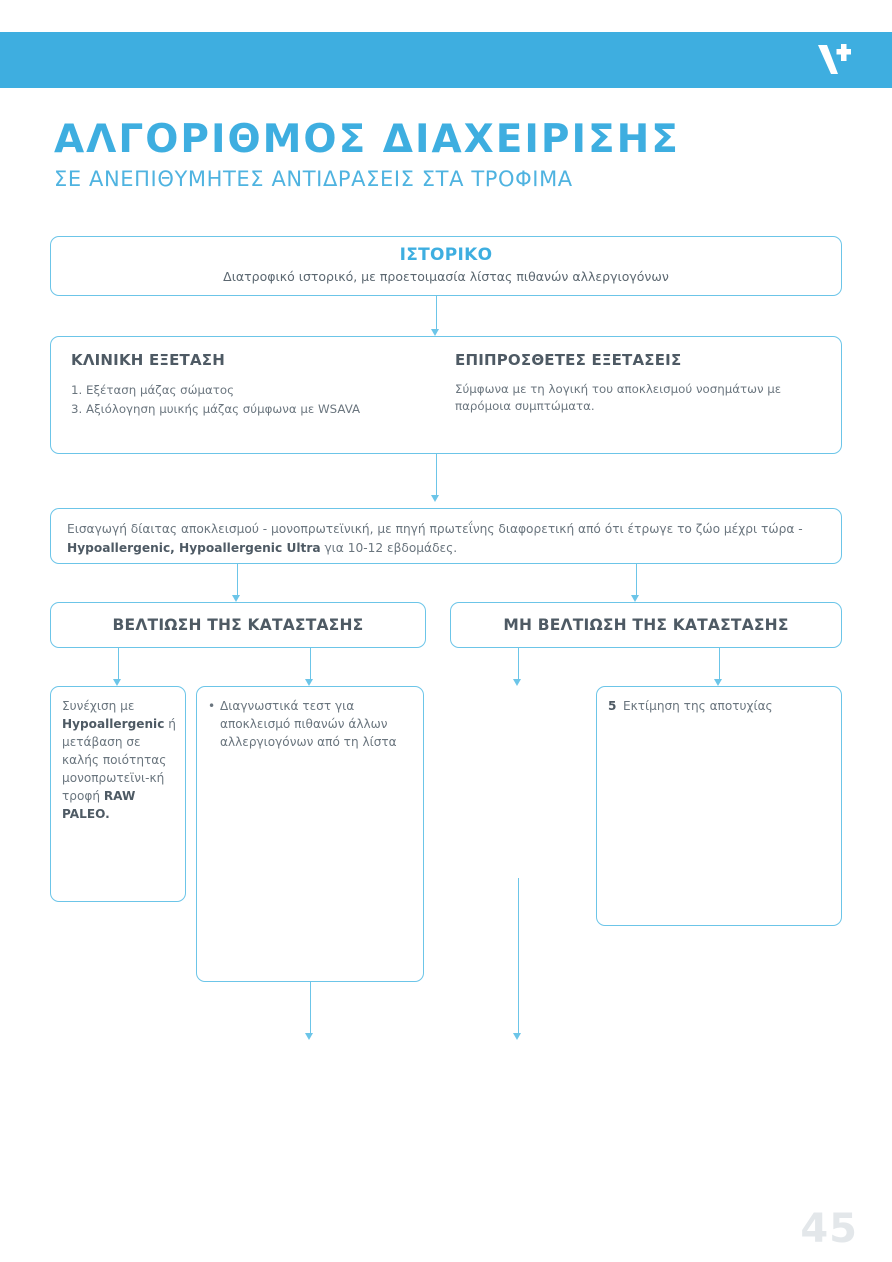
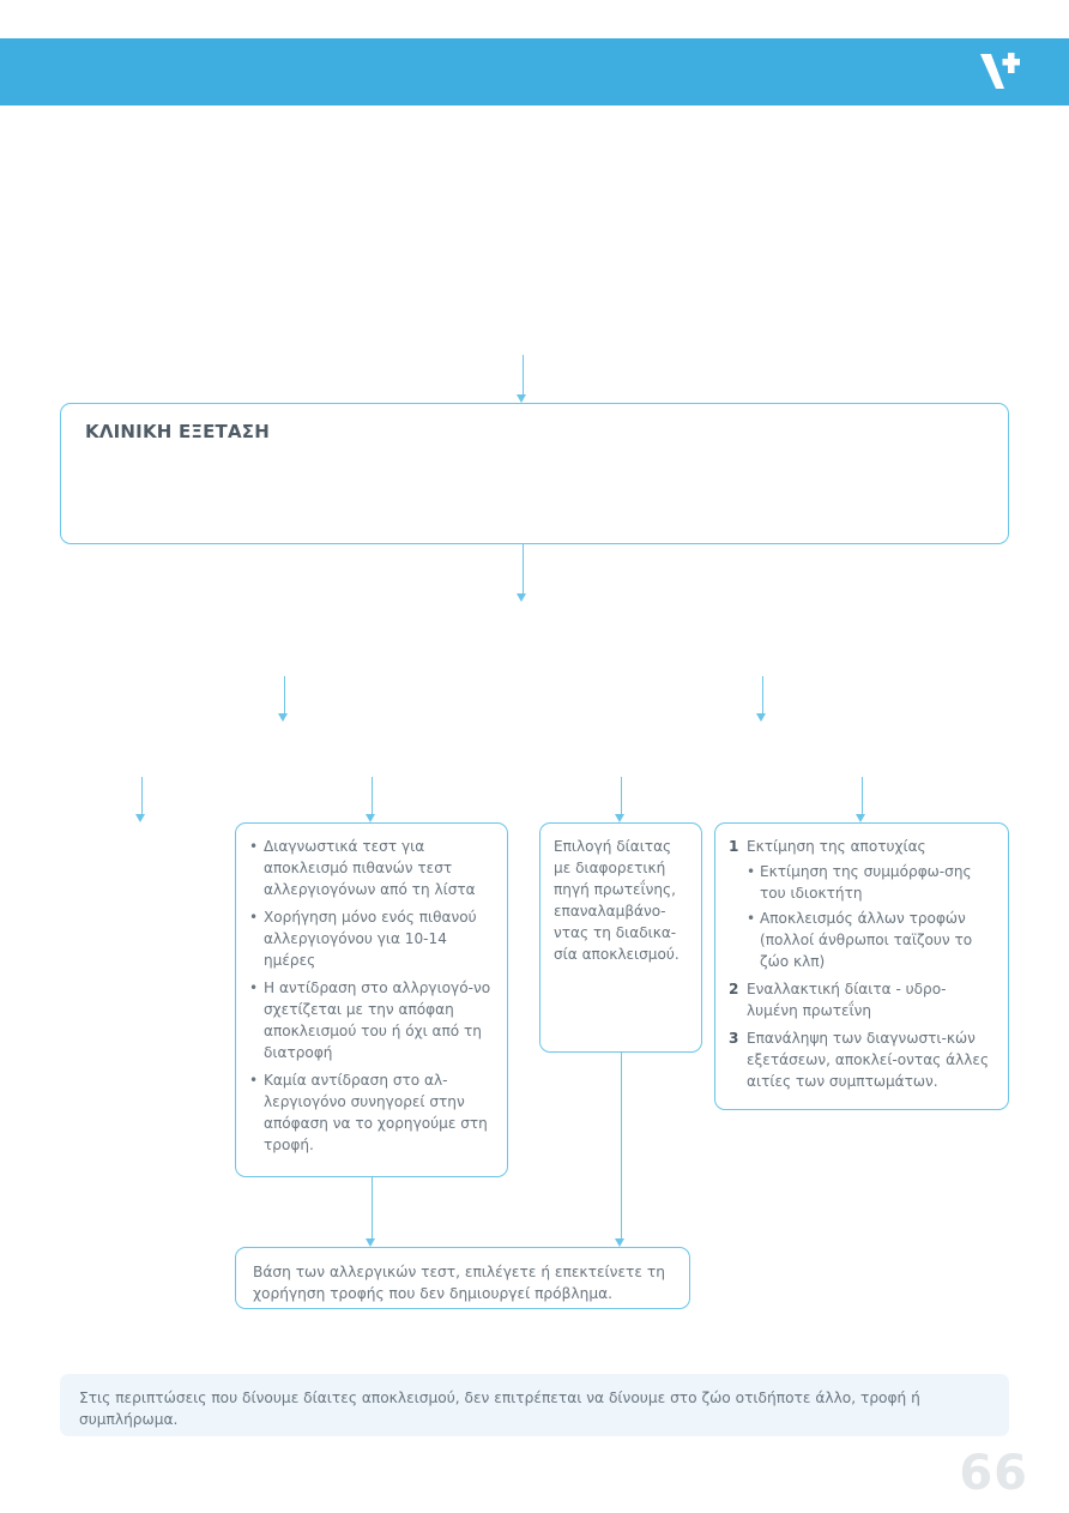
- ΑΛΓΟΡΙΘΜΟΣ ΔΙΑΧΕΙΡΙΣΗΣ
- ΣΕ ΑΝΕΠΙΘΥΜΗΤΕΣ ΑΝΤΙΔΡΑΣΕΙΣ ΣΤΑ ΤΡΟΦΙΜΑ
- ΙΣΤΟΡΙΚΟ
- Διατροφικό ιστορικό, με προετοιμασία λίστας πιθανών αλλεργιογόνων
  ΚΛΙΝΙΚΗ ΕΞΕΤΑΣΗ
- 1. Εξέταση μάζας σώματος
- 3. Αξιόλογηση μυικής μάζας σύμφωνα με WSAVA
- ΕΠΙΠΡΟΣΘΕΤΕΣ ΕΞΕΤΑΣΕΙΣ
- Σύμφωνα με τη λογική του αποκλεισμού νοσημάτων με παρόμοια συμπτώματα.
- Εισαγωγή δίαιτας αποκλεισμού - μονοπρωτεϊνική, με πηγή πρωτεΐνης διαφορετική από ότι έτρωγε το ζώο μέχρι τώρα - Hypoallergenic, Hypoallergenic Ultra για 10-12 εβδομάδες.
- ΒΕΛΤΙΩΣΗ ΤΗΣ ΚΑΤΑΣΤΑΣΗΣ
- ΜΗ ΒΕΛΤΙΩΣΗ ΤΗΣ ΚΑΤΑΣΤΑΣΗΣ
- Συνέχιση με Hypoallergenic ή μετάβαση σε καλής ποιότητας μονοπρωτεϊνι-κή τροφή RAW PALEO.
- Διαγνωστικά τεστ για αποκλεισμό πιθανών άλλων αλλεργιογόνων από τη λίστα
+ Διαγνωστικά τεστ για αποκλεισμό πιθανών τεστ αλλεργιογόνων από τη λίστα
+ Χορήγηση μόνο ενός πιθανού αλλεργιογόνου για 10-14 ημέρες
+ Η αντίδραση στο αλλργιογό-νο σχετίζεται με την απόφαη αποκλεισμού του ή όχι από τη διατροφή
+ Καμία αντίδραση στο αλ-λεργιογόνο συνηγορεί στην απόφαση να το χορηγούμε στη τροφή.
+ Επιλογή δίαιτας με διαφορετική πηγή πρωτεΐνης, επαναλαμβάνο-ντας τη διαδικα-σία αποκλεισμού.
- 5
+ 1
  Εκτίμηση της αποτυχίας
+ Εκτίμηση της συμμόρφω-σης του ιδιοκτήτη
+ Αποκλεισμός άλλων τροφών (πολλοί άνθρωποι ταϊζουν το ζώο κλπ)
+ 2
+ Εναλλακτική δίαιτα - υδρο-λυμένη πρωτεΐνη
+ 3
+ Επανάληψη των διαγνωστι-κών εξετάσεων, αποκλεί-οντας άλλες αιτίες των συμπτωμάτων.
+ Βάση των αλλεργικών τεστ, επιλέγετε ή επεκτείνετε τη χορήγηση τροφής που δεν δημιουργεί πρόβλημα.
+ Στις περιπτώσεις που δίνουμε δίαιτες αποκλεισμού, δεν επιτρέπεται να δίνουμε στο ζώο οτιδήποτε άλλο, τροφή ή συμπλήρωμα.
- 45
+ 66
